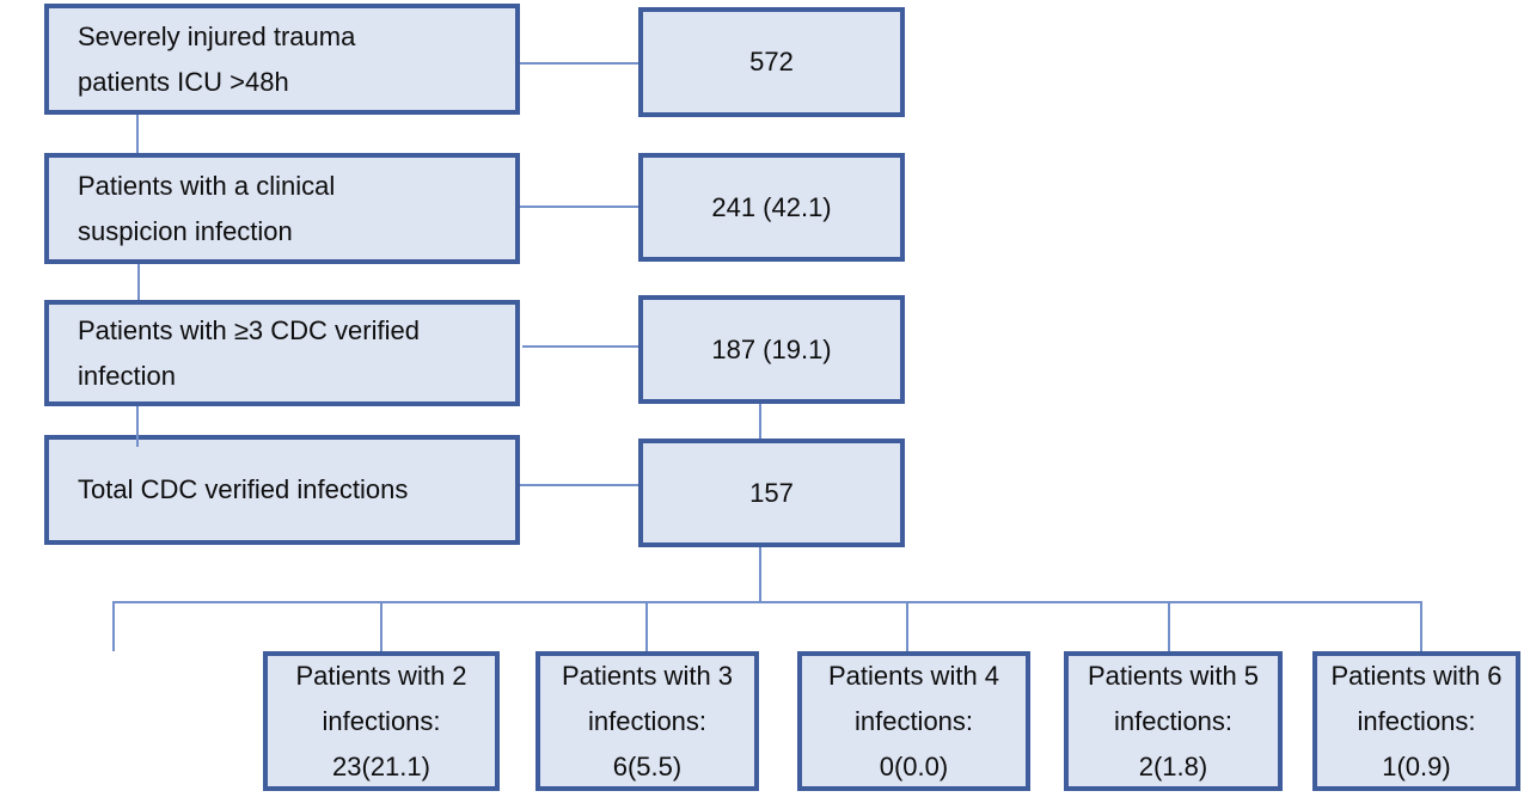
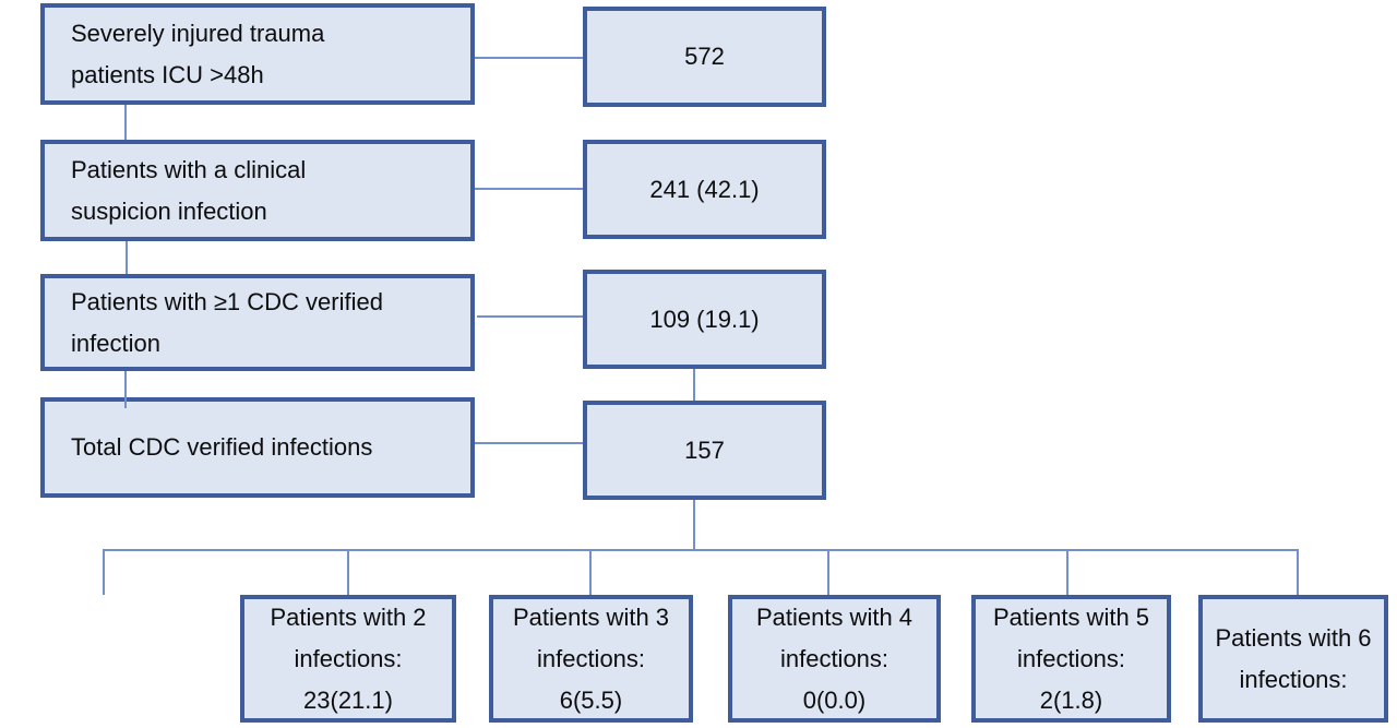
  Severely injured trauma
  patients ICU >48h
  Patients with a clinical
  suspicion infection
- Patients with ≥3 CDC verified
+ Patients with ≥1 CDC verified
  infection
  Total CDC verified infections
  572
  241 (42.1)
- 187 (19.1)
+ 109 (19.1)
  157
  Patients with 2
  infections:
  23(21.1)
  Patients with 3
  infections:
  6(5.5)
  Patients with 4
  infections:
  0(0.0)
  Patients with 5
  infections:
  2(1.8)
  Patients with 6
  infections:
- 1(0.9)
